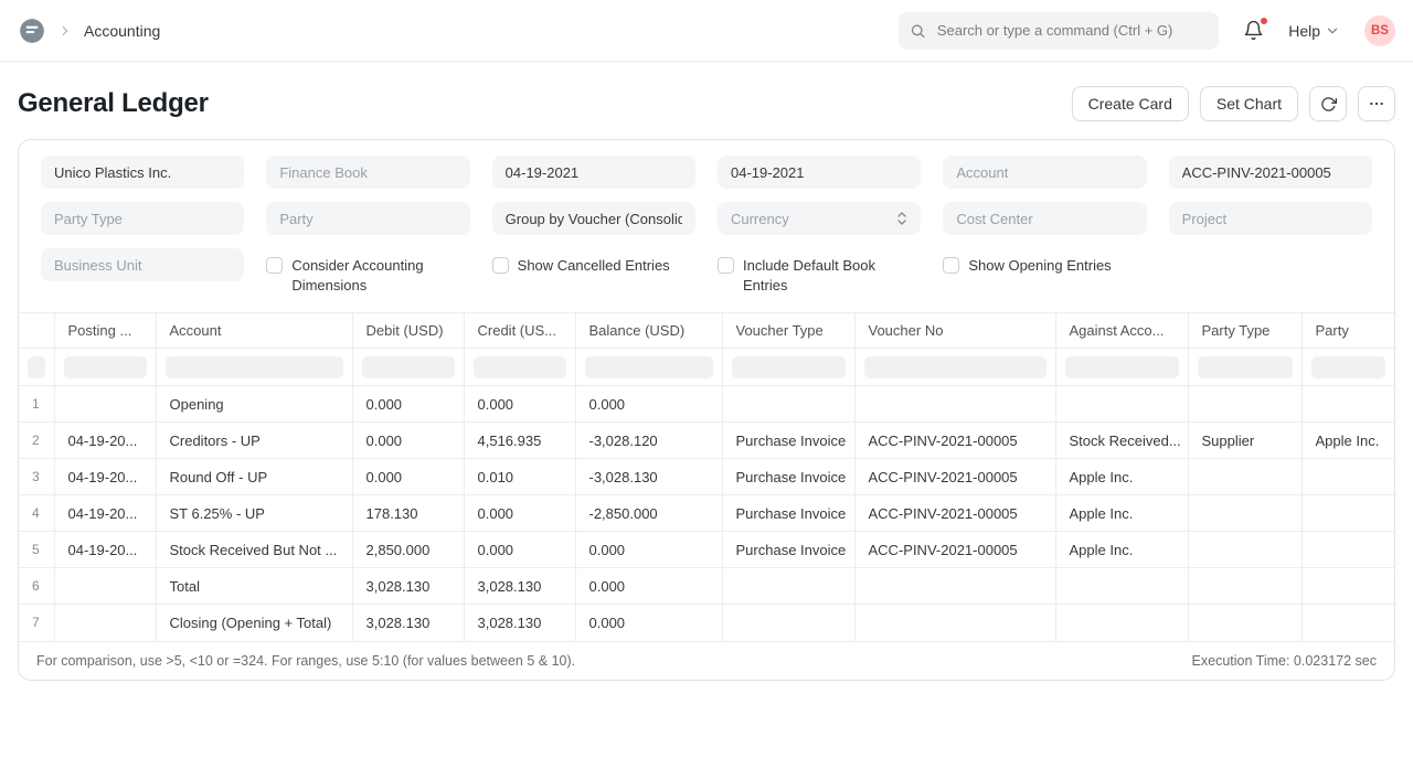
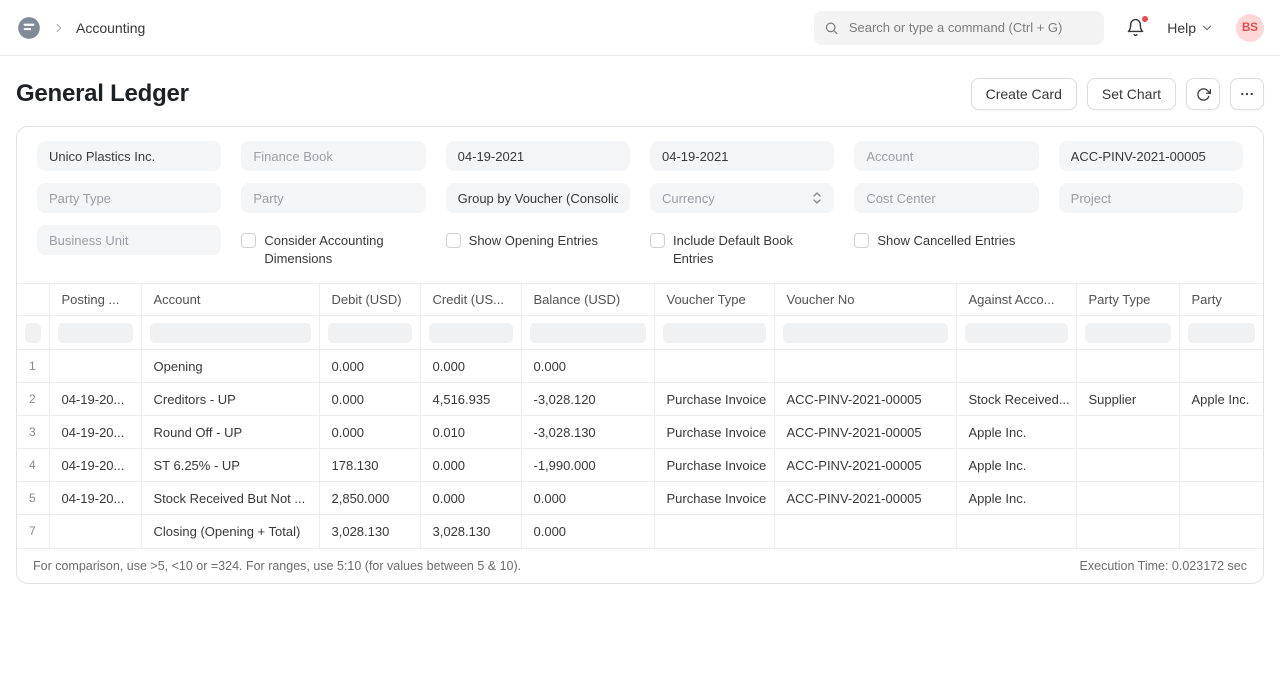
  Accounting
  Search or type a command (Ctrl + G)
  Help
  BS
  General Ledger
  Create Card
  Set Chart
  Unico Plastics Inc.
  Finance Book
  04-19-2021
  04-19-2021
  Account
  ACC-PINV-2021-00005
  Party Type
  Party
  Group by Voucher (Consolid
  Currency
  Cost Center
  Project
  Business Unit
  Consider Accounting Dimensions
- Show Cancelled Entries
+ Show Opening Entries
  Include Default Book Entries
- Show Opening Entries
+ Show Cancelled Entries
  	Posting ...	Account	Debit (USD)	Credit (US...	Balance (USD)	Voucher Type	Voucher No	Against Acco...	Party Type	Party
  1		Opening	0.000	0.000	0.000
  2	04-19-20...	Creditors - UP	0.000	4,516.935	-3,028.120	Purchase Invoice	ACC-PINV-2021-00005	Stock Received...	Supplier	Apple Inc.
  3	04-19-20...	Round Off - UP	0.000	0.010	-3,028.130	Purchase Invoice	ACC-PINV-2021-00005	Apple Inc.
- 4	04-19-20...	ST 6.25% - UP	178.130	0.000	-2,850.000	Purchase Invoice	ACC-PINV-2021-00005	Apple Inc.
+ 4	04-19-20...	ST 6.25% - UP	178.130	0.000	-1,990.000	Purchase Invoice	ACC-PINV-2021-00005	Apple Inc.
  5	04-19-20...	Stock Received But Not ...	2,850.000	0.000	0.000	Purchase Invoice	ACC-PINV-2021-00005	Apple Inc.
- 6		Total	3,028.130	3,028.130	0.000
  7		Closing (Opening + Total)	3,028.130	3,028.130	0.000
  For comparison, use >5, <10 or =324. For ranges, use 5:10 (for values between 5 & 10).
  Execution Time: 0.023172 sec
